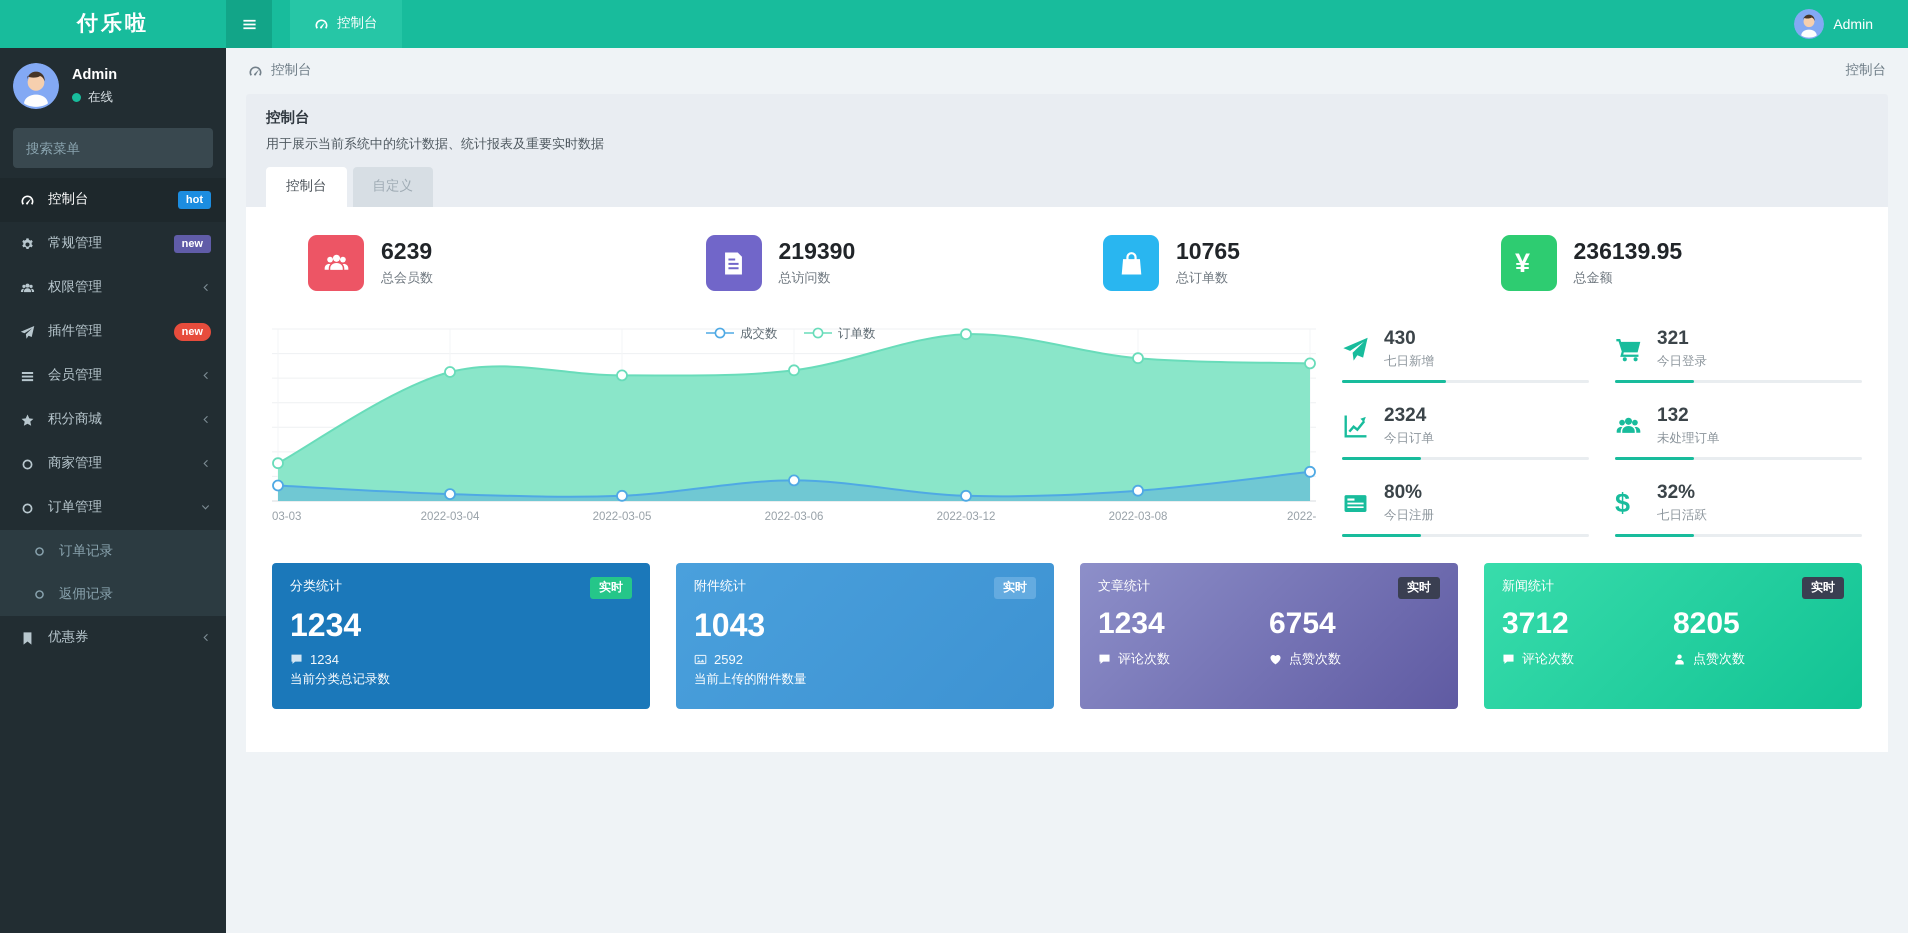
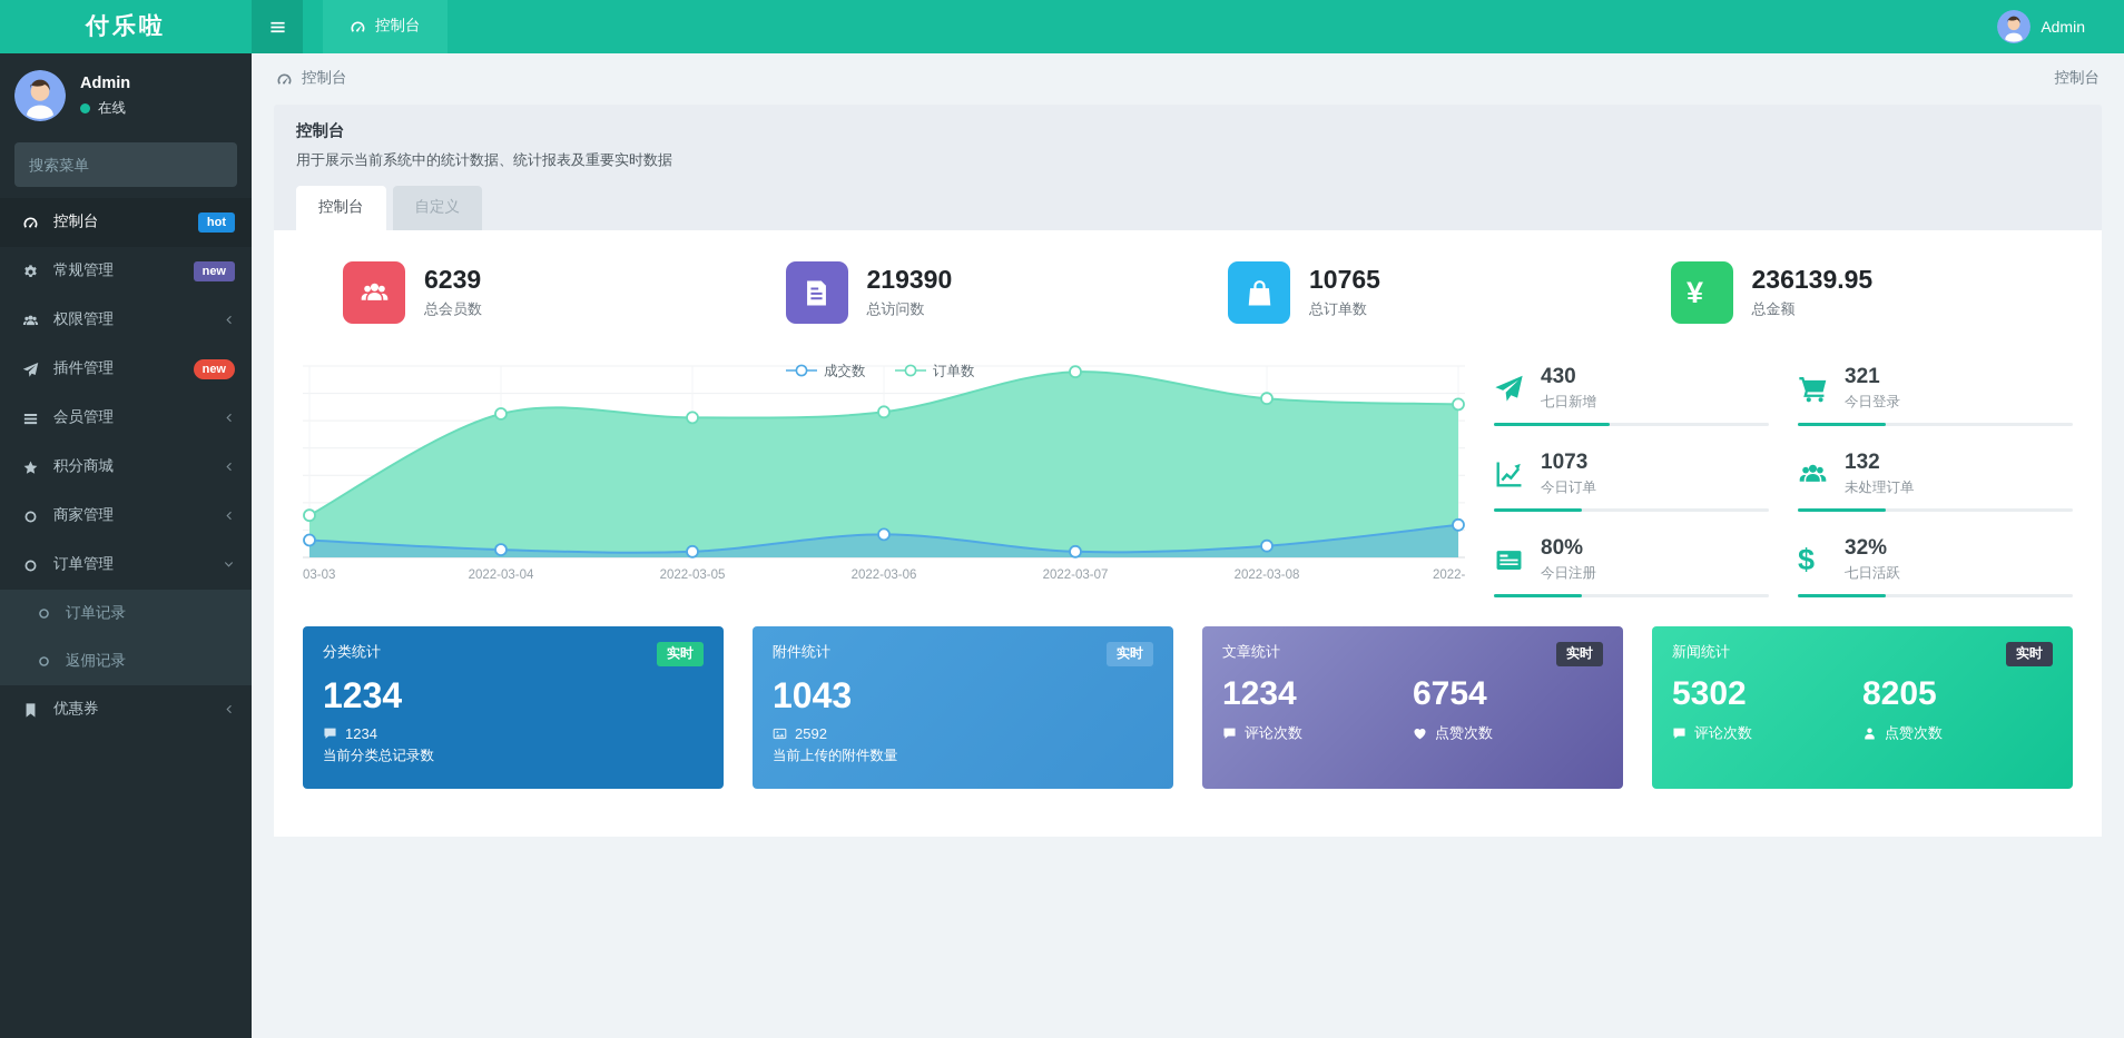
  付乐啦
  控制台
  Admin
  Admin
  在线
  搜索菜单
  控制台
  hot
  常规管理
  new
  权限管理
  插件管理
  new
  会员管理
  积分商城
  商家管理
  订单管理
  订单记录
  返佣记录
  优惠券
  控制台
  控制台
  控制台
  用于展示当前系统中的统计数据、统计报表及重要实时数据
  控制台
  自定义
  6239
  总会员数
  219390
  总访问数
  10765
  总订单数
  ¥
  236139.95
  总金额
  成交数
  订单数
  03-03
  2022-03-04
  2022-03-05
  2022-03-06
- 2022-03-12
+ 2022-03-07
  2022-03-08
  430
  七日新增
  321
  今日登录
- 2324
+ 1073
  今日订单
  132
  未处理订单
  80%
  今日注册
  $
  32%
  七日活跃
  分类统计
  实时
  1234
  1234
  当前分类总记录数
  附件统计
  实时
  1043
  2592
  当前上传的附件数量
  文章统计
  实时
  1234
  评论次数
  6754
  点赞次数
  新闻统计
  实时
- 3712
+ 5302
  评论次数
  8205
  点赞次数
